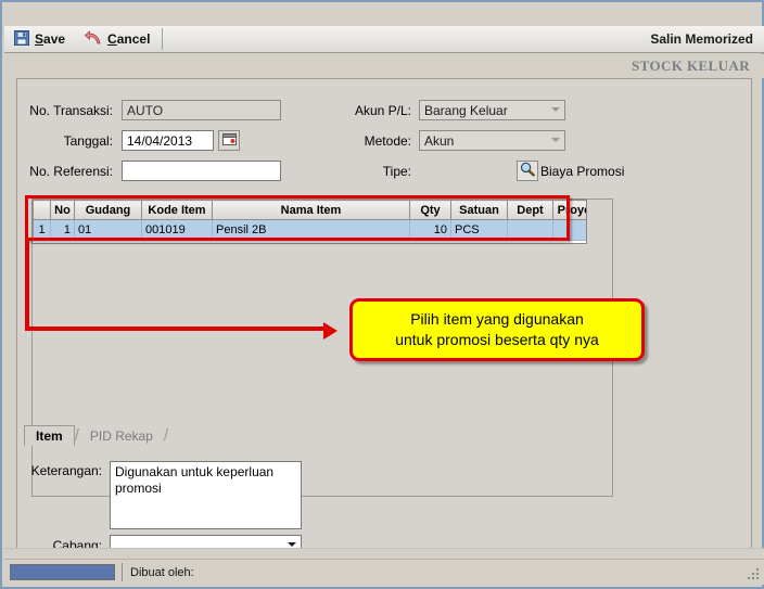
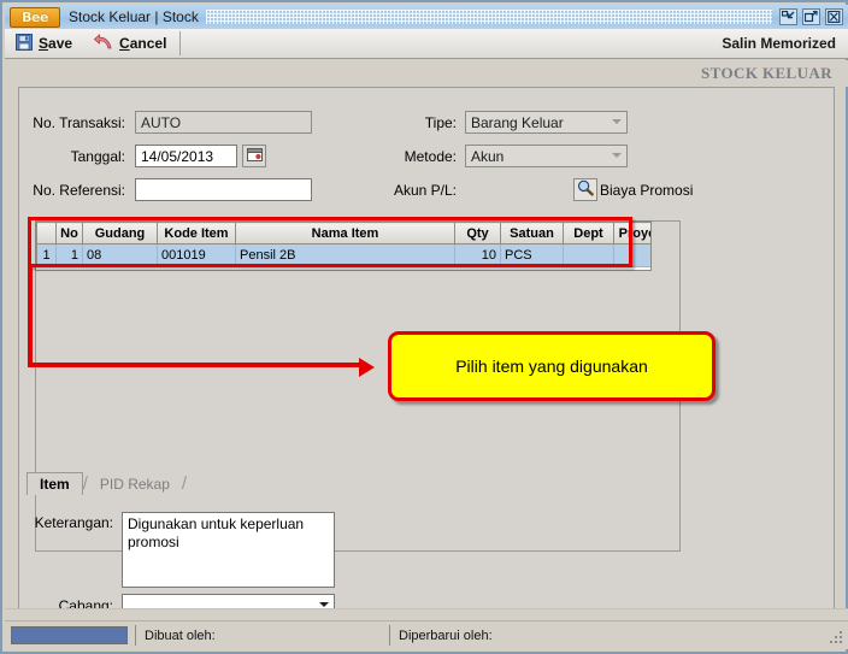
+ Bee
+ Stock Keluar | Stock
  Save
  Cancel
  Salin Memorized
  STOCK KELUAR
  No. Transaksi:
  AUTO
  Tanggal:
- 14/04/2013
+ 14/05/2013
  No. Referensi:
- Akun P/L:
+ Tipe:
  Barang Keluar
  Metode:
  Akun
- Tipe:
+ Akun P/L:
  Biaya Promosi
  	No	Gudang	Kode Item	Nama Item	Qty	Satuan	Dept	Proy
- 1	1	01	001019	Pensil 2B	10	PCS
+ 1	1	08	001019	Pensil 2B	10	PCS
  Pilih item yang digunakan
- untuk promosi beserta qty nya
  Item
  /
  PID Rekap
  /
  Keterangan:
  Digunakan untuk keperluan promosi
  Cabang:
  Dibuat oleh:
+ Diperbarui oleh:
